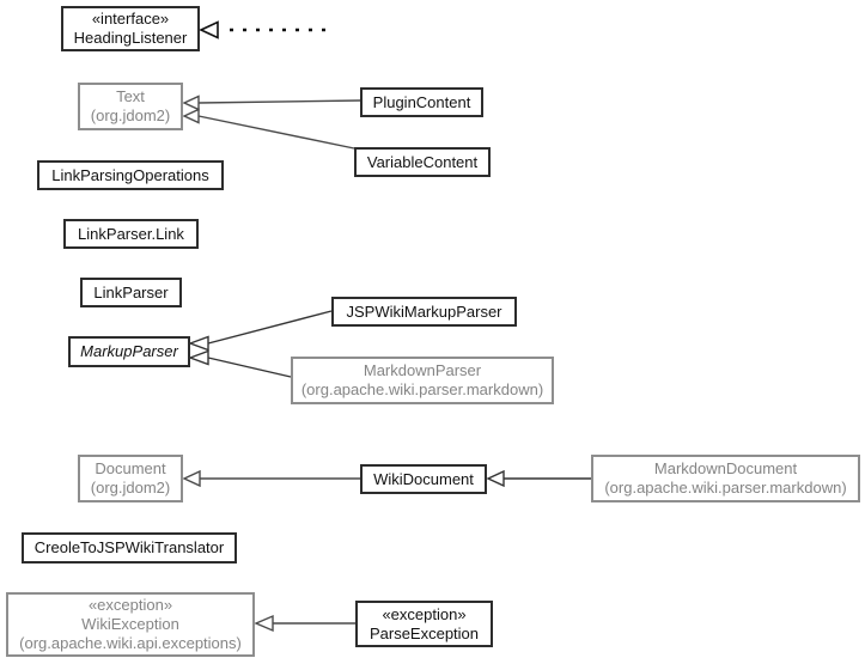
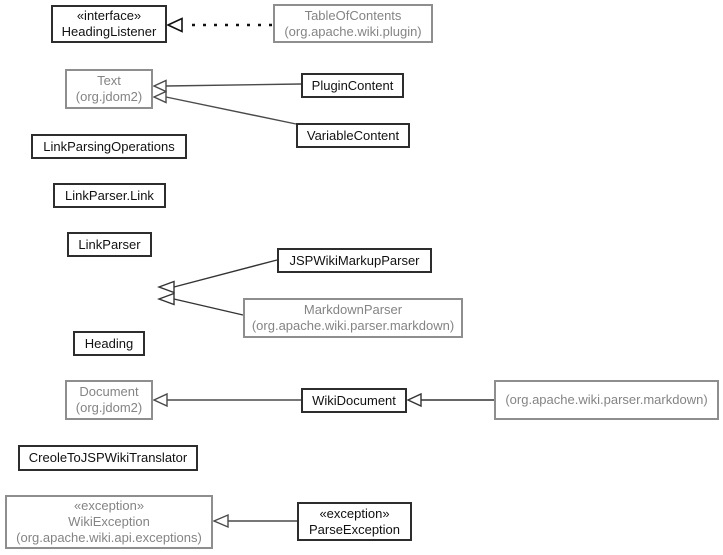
  «interface»
  HeadingListener
+ TableOfContents
+ (org.apache.wiki.plugin)
  Text
  (org.jdom2)
  PluginContent
  VariableContent
  LinkParsingOperations
  LinkParser.Link
  LinkParser
  JSPWikiMarkupParser
- MarkupParser
  MarkdownParser
  (org.apache.wiki.parser.markdown)
+ Heading
  Document
  (org.jdom2)
  WikiDocument
- MarkdownDocument
  (org.apache.wiki.parser.markdown)
  CreoleToJSPWikiTranslator
  «exception»
  WikiException
  (org.apache.wiki.api.exceptions)
  «exception»
  ParseException
